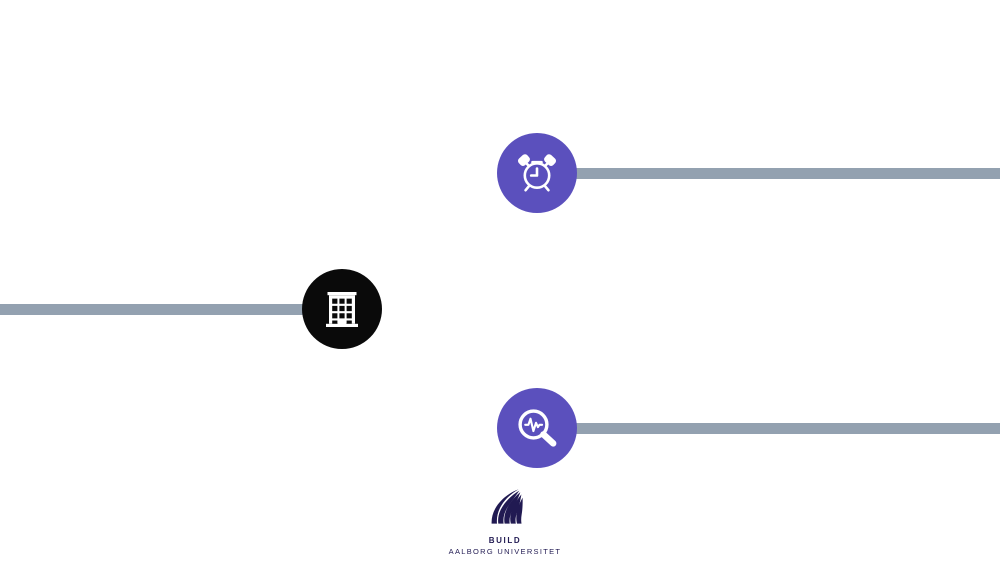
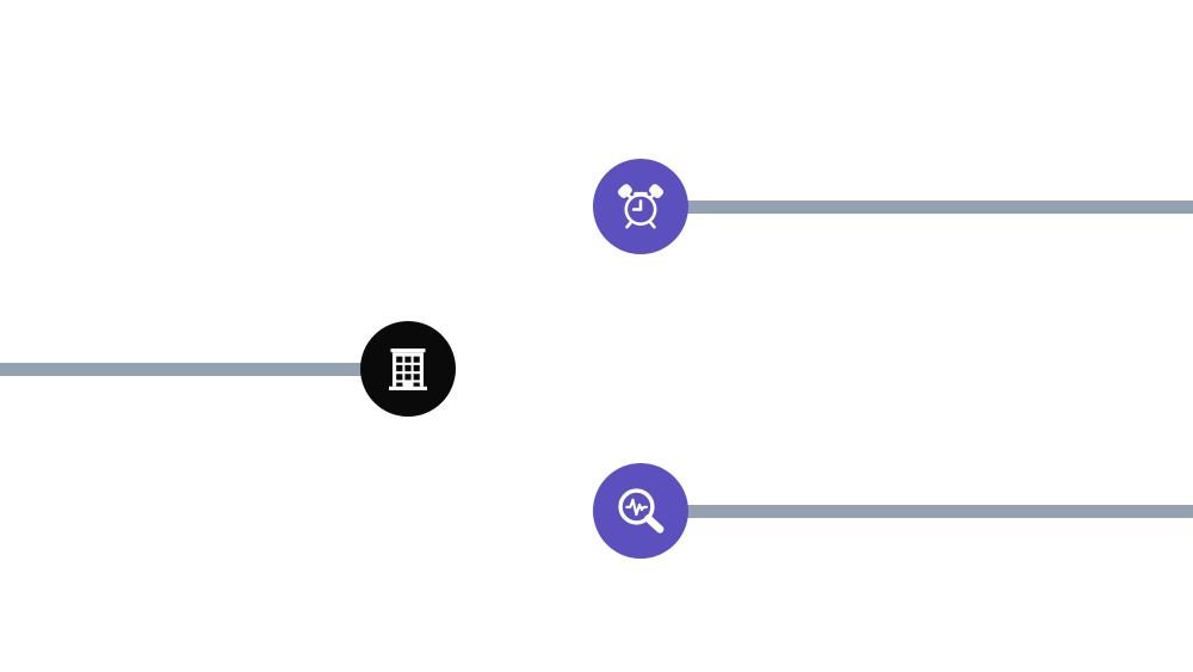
- BUILD
- AALBORG UNIVERSITET
